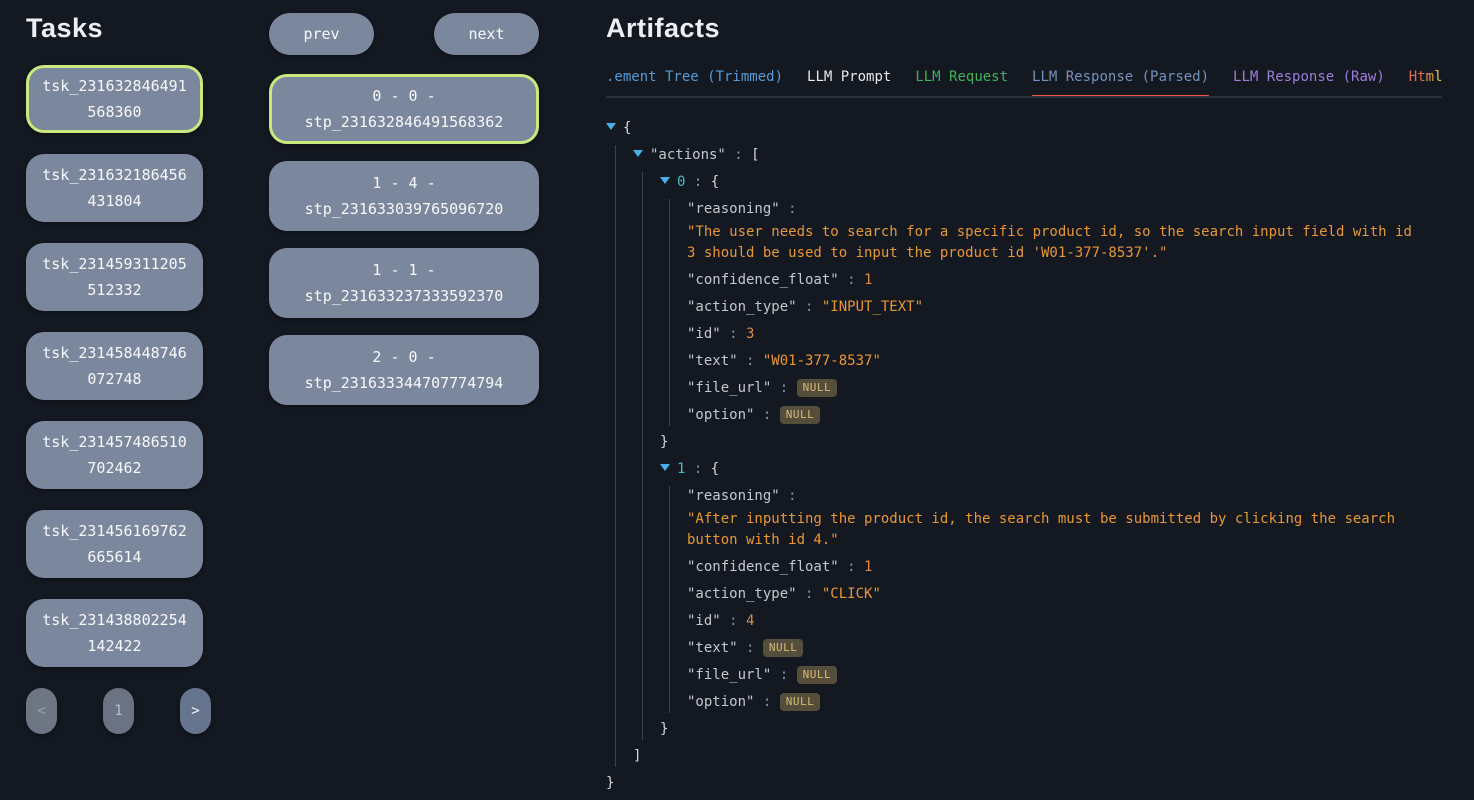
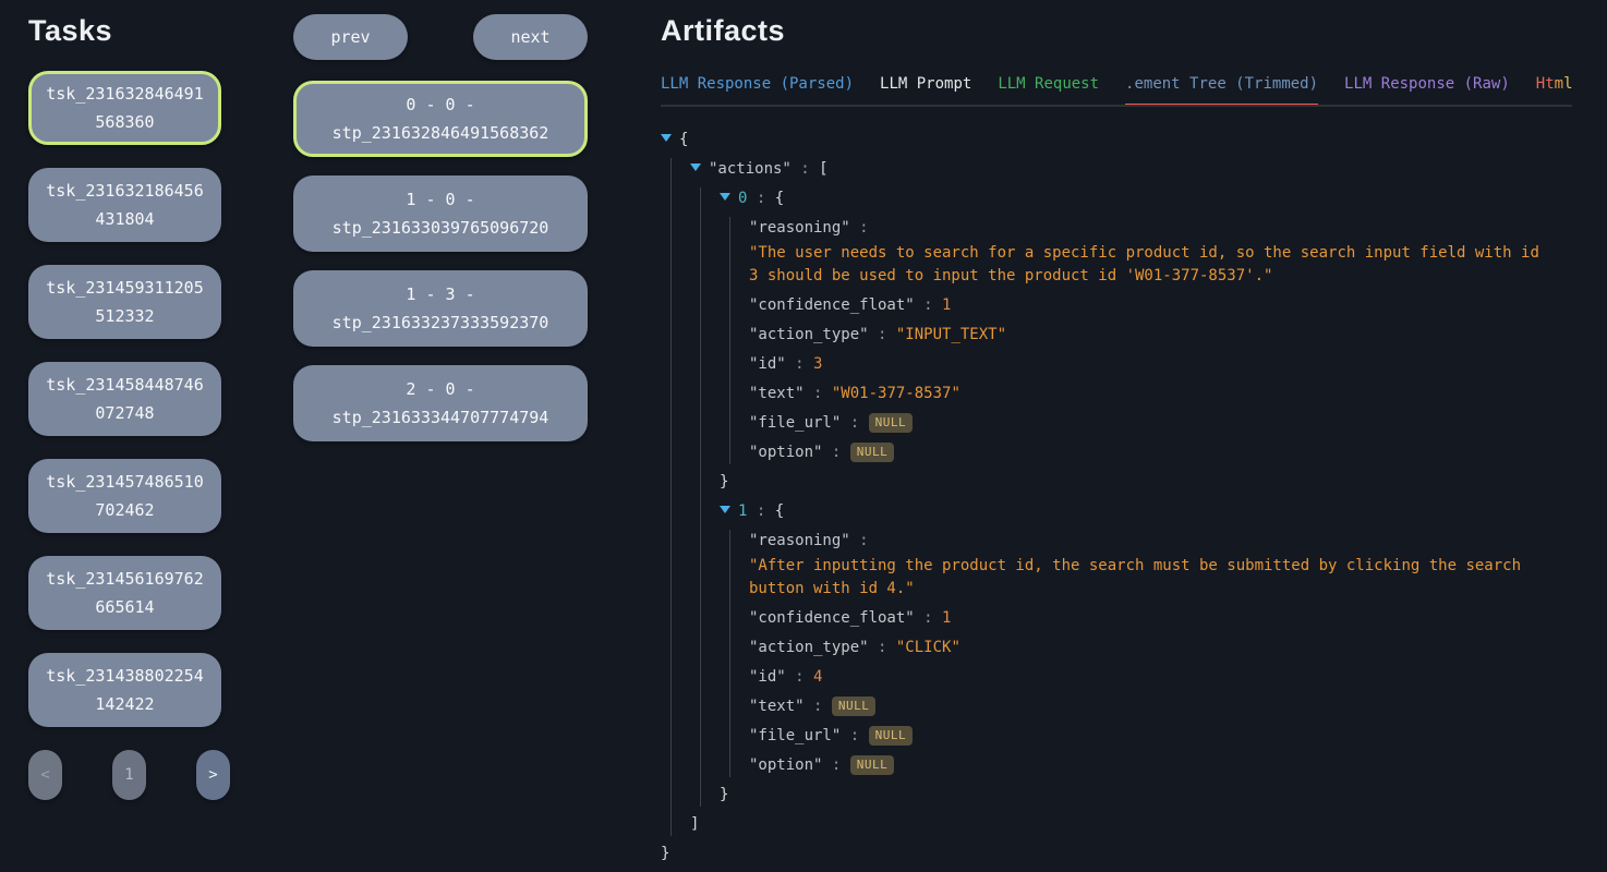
  Tasks
  tsk_231632846491568360
  tsk_231632186456431804
  tsk_231459311205512332
  tsk_231458448746072748
  tsk_231457486510702462
  tsk_231456169762665614
  tsk_231438802254142422
  <
  1
  >
  prev
  next
  0 - 0 -
  stp_231632846491568362
- 1 - 4 -
+ 1 - 0 -
  stp_231633039765096720
- 1 - 1 -
+ 1 - 3 -
  stp_231633237333592370
  2 - 0 -
  stp_231633344707774794
  Artifacts
- .ement Tree (Trimmed)
+ LLM Response (Parsed)
  LLM Prompt
  LLM Request
- LLM Response (Parsed)
+ .ement Tree (Trimmed)
  LLM Response (Raw)
  {
  "actions" : [
  0 : {
  "reasoning" :
  "The user needs to search for a specific product id, so the search input field with id 3 should be used to input the product id 'W01-377-8537'."
  "confidence_float" : 1
  "action_type" : "INPUT_TEXT"
  "id" : 3
  "text" : "W01-377-8537"
  "file_url" : NULL
  "option" : NULL
  }
  1 : {
  "reasoning" :
  "After inputting the product id, the search must be submitted by clicking the search button with id 4."
  "confidence_float" : 1
  "action_type" : "CLICK"
  "id" : 4
  "text" : NULL
  "file_url" : NULL
  "option" : NULL
  }
  ]
  }
